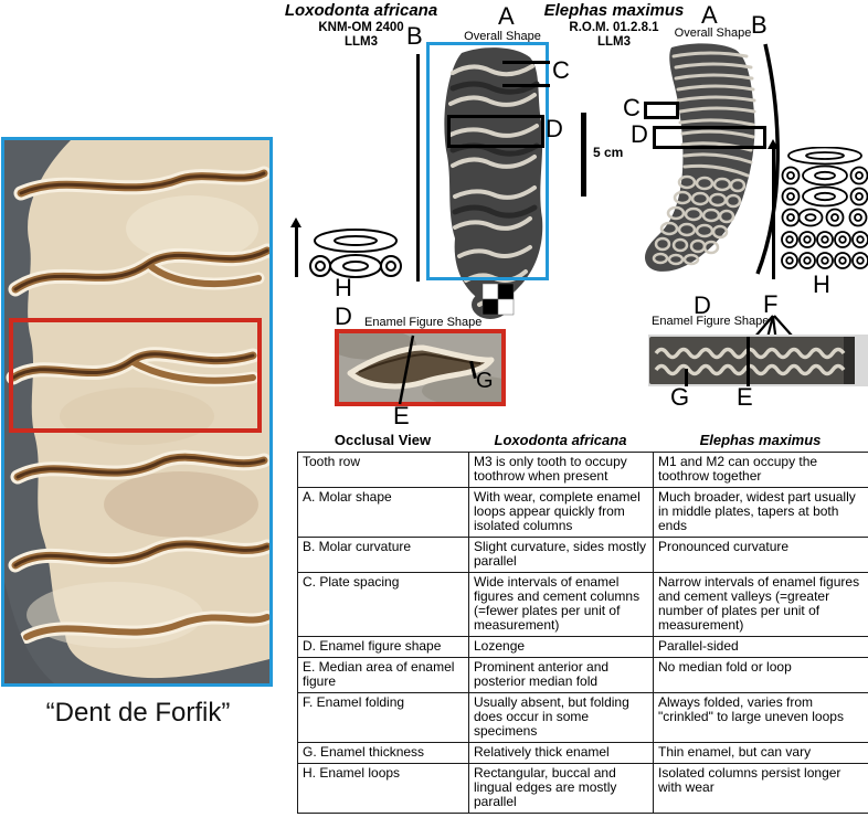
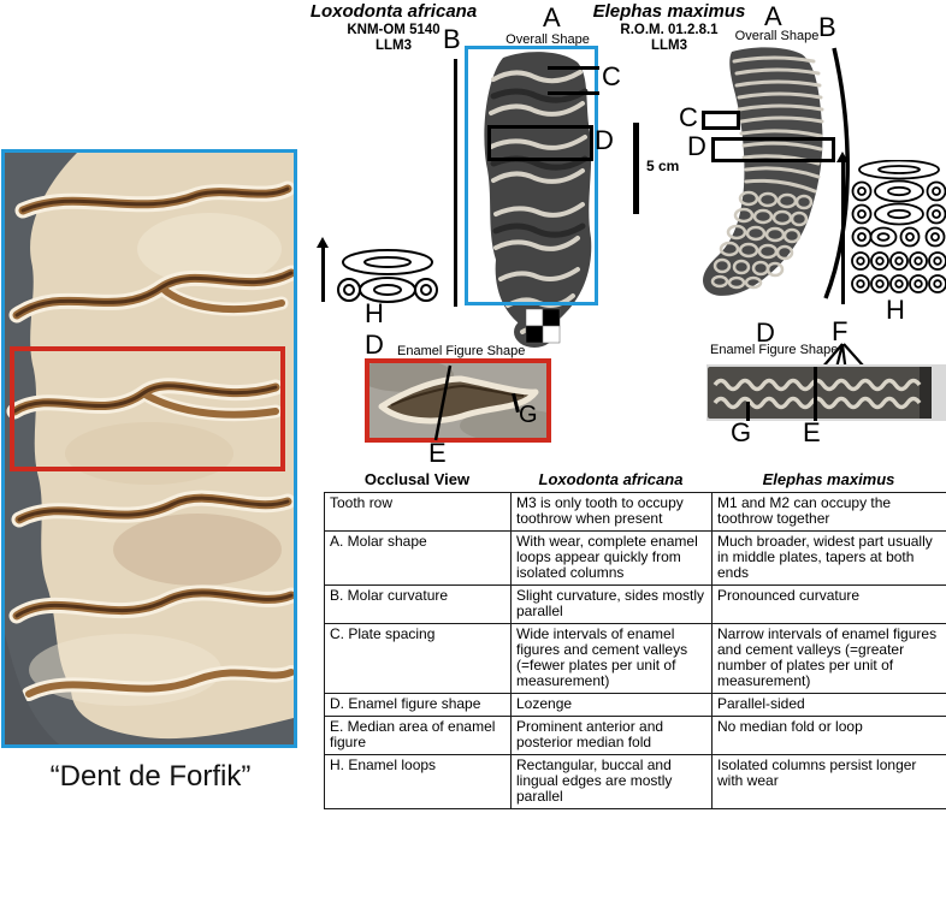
  “Dent de Forfik”
  Loxodonta africana
- KNM-OM 2400
+ KNM-OM 5140
  LLM3
  A
  Overall Shape
  B
  C
  D
  5 cm
  H
  D
  Enamel Figure Shape
  G
  E
  Elephas maximus
  R.O.M. 01.2.8.1
  LLM3
  A
  Overall Shape
  B
  C
  D
  H
  D
  Enamel Figure Shape
  F
  E
  G
  Occlusal View
  Loxodonta africana
  Elephas maximus
  Tooth row	M3 is only tooth to occupy toothrow when present	M1 and M2 can occupy the toothrow together
  A. Molar shape	With wear, complete enamel loops appear quickly from isolated columns	Much broader, widest part usually in middle plates, tapers at both ends
  B. Molar curvature	Slight curvature, sides mostly parallel	Pronounced curvature
- C. Plate spacing	Wide intervals of enamel figures and cement columns (=fewer plates per unit of measurement)	Narrow intervals of enamel figures and cement valleys (=greater number of plates per unit of measurement)
+ C. Plate spacing	Wide intervals of enamel figures and cement valleys (=fewer plates per unit of measurement)	Narrow intervals of enamel figures and cement valleys (=greater number of plates per unit of measurement)
  D. Enamel figure shape	Lozenge	Parallel-sided
  E. Median area of enamel figure	Prominent anterior and posterior median fold	No median fold or loop
- F. Enamel folding	Usually absent, but folding does occur in some specimens	Always folded, varies from "crinkled" to large uneven loops
- G. Enamel thickness	Relatively thick enamel	Thin enamel, but can vary
  H. Enamel loops	Rectangular, buccal and lingual edges are mostly parallel	Isolated columns persist longer with wear
